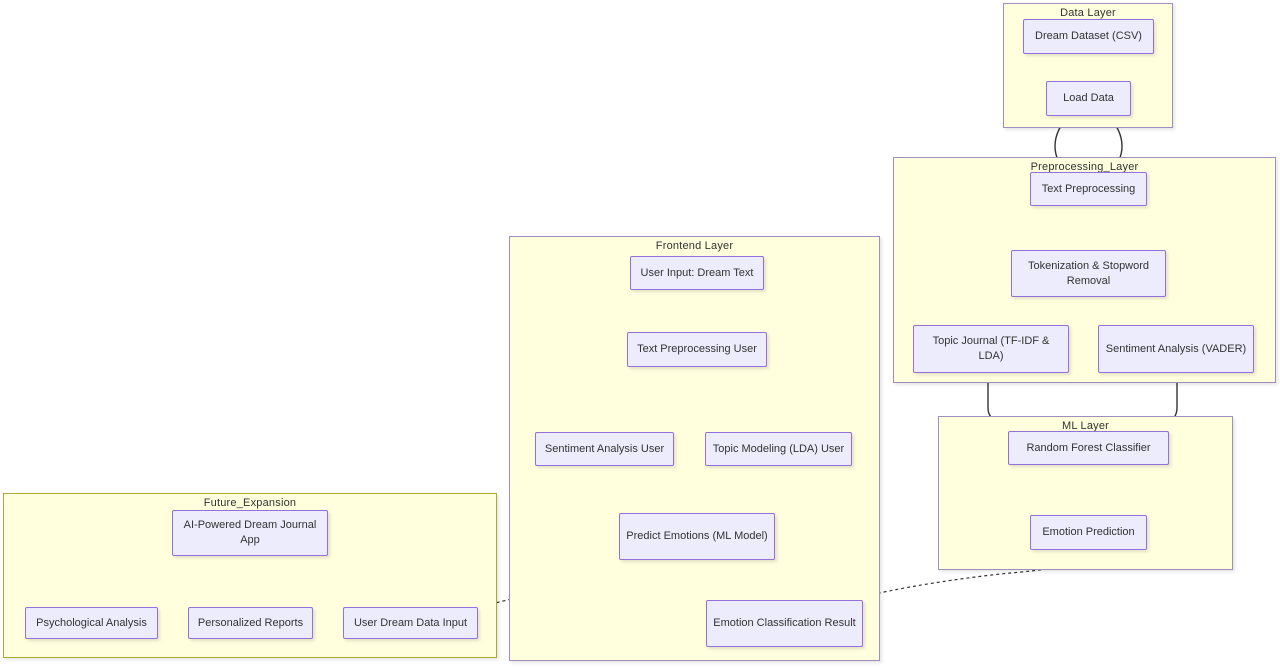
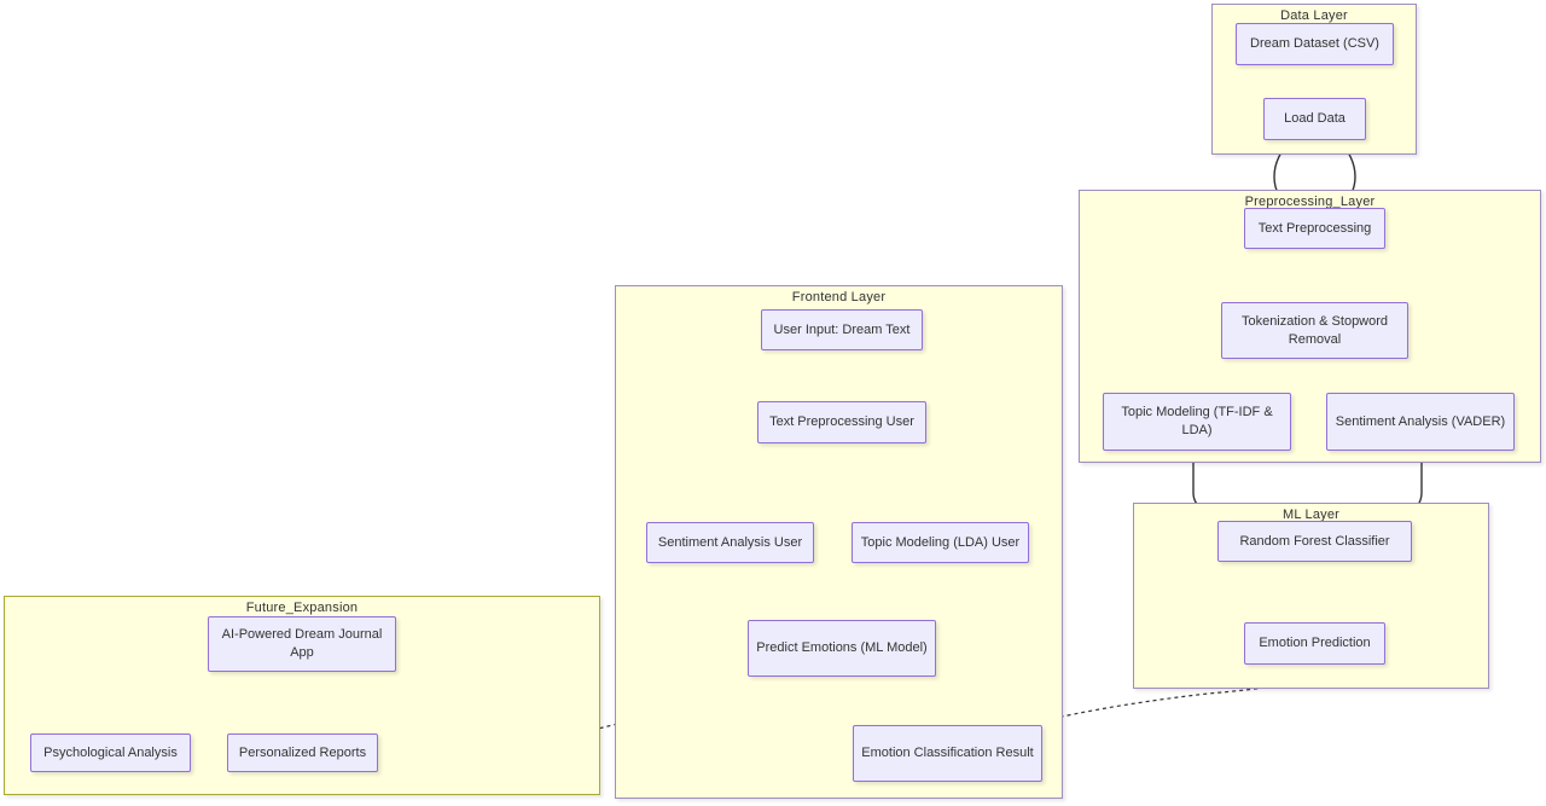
  Data Layer
  Preprocessing_Layer
  ML Layer
  Frontend Layer
  Future_Expansion
  Dream Dataset (CSV)
  Load Data
  Text Preprocessing
  Tokenization & Stopword Removal
- Topic Journal (TF-IDF & LDA)
+ Topic Modeling (TF-IDF & LDA)
  Sentiment Analysis (VADER)
  Random Forest Classifier
  Emotion Prediction
  User Input: Dream Text
  Text Preprocessing User
  Sentiment Analysis User
  Topic Modeling (LDA) User
  Predict Emotions (ML Model)
  Emotion Classification Result
  AI-Powered Dream Journal App
  Psychological Analysis
  Personalized Reports
- User Dream Data Input
